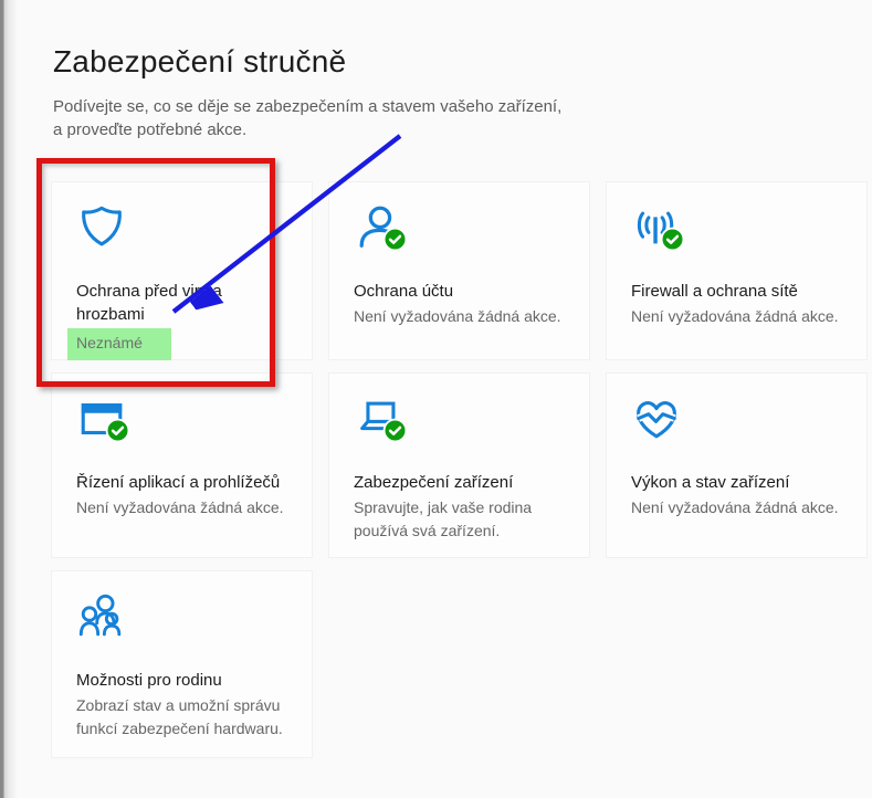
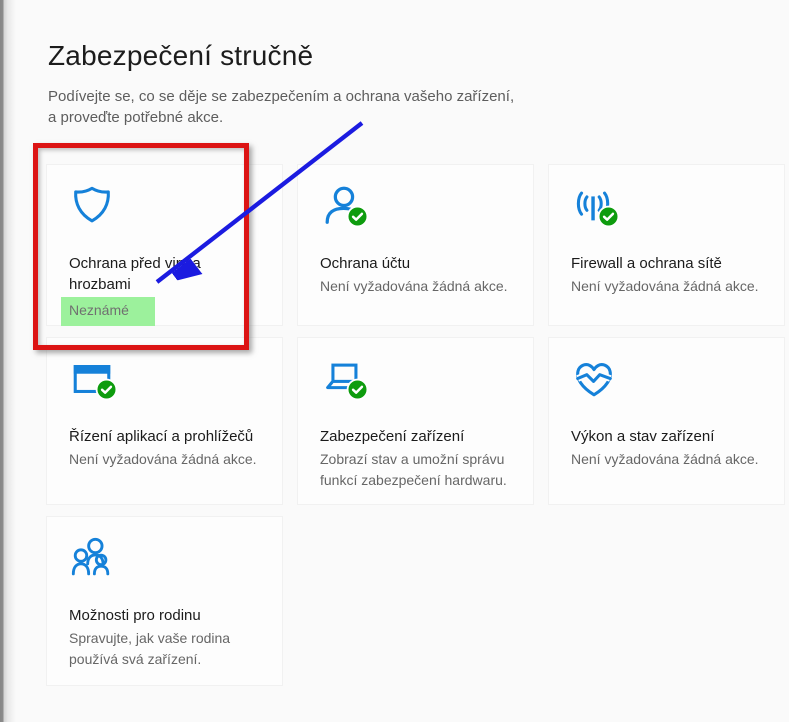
  Zabezpečení stručně
- Podívejte se, co se děje se zabezpečením a stavem vašeho zařízení,
+ Podívejte se, co se děje se zabezpečením a ochrana vašeho zařízení,
  a proveďte potřebné akce.
  Ochrana před viy a hrozbami
  Neznámé
  Ochrana účtu
  Není vyžadována žádná akce.
  Firewall a ochrana sítě
  Není vyžadována žádná akce.
  Řízení aplikací a prohlížečů
  Není vyžadována žádná akce.
  Zabezpečení zařízení
- Spravujte, jak vaše rodina používá svá zařízení.
+ Zobrazí stav a umožní správu funkcí zabezpečení hardwaru.
  Výkon a stav zařízení
  Není vyžadována žádná akce.
  Možnosti pro rodinu
- Zobrazí stav a umožní správu funkcí zabezpečení hardwaru.
+ Spravujte, jak vaše rodina používá svá zařízení.
